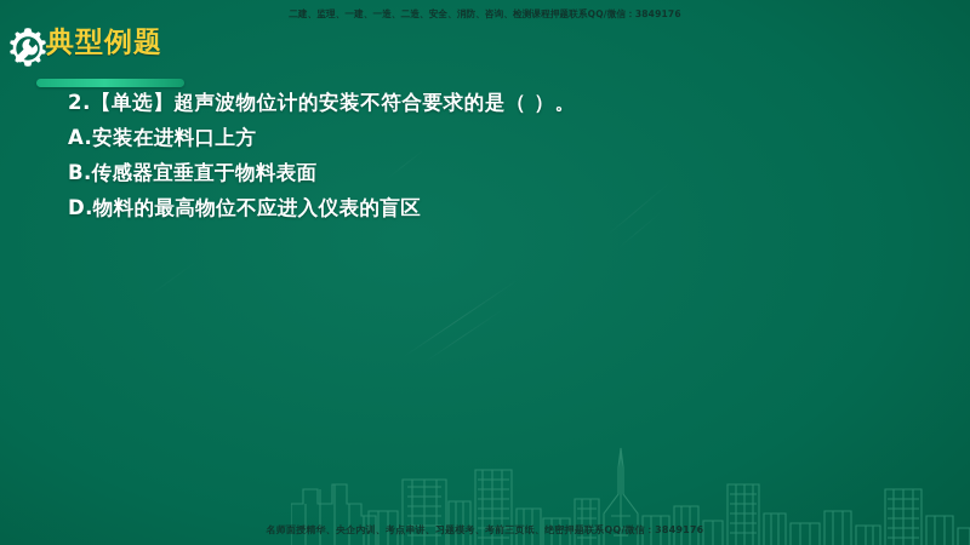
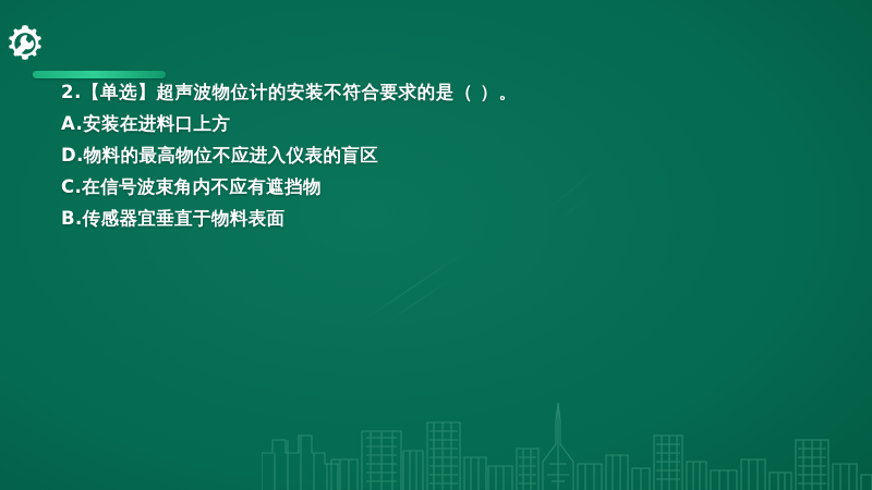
- 二建、监理、一建、一造、二造、安全、消防、咨询、检测课程押题联系QQ/微信：3849176
- 典型例题
  2.【单选】超声波物位计的安装不符合要求的是（ ）。
  A.安装在进料口上方
- B.传感器宜垂直于物料表面
+ D.物料的最高物位不应进入仪表的盲区
+ C.在信号波束角内不应有遮挡物
- D.物料的最高物位不应进入仪表的盲区
+ B.传感器宜垂直于物料表面
- 名师面授精华、央企内训、考点串讲、习题模考、考前三页纸、绝密押题联系QQ/微信：3849176
